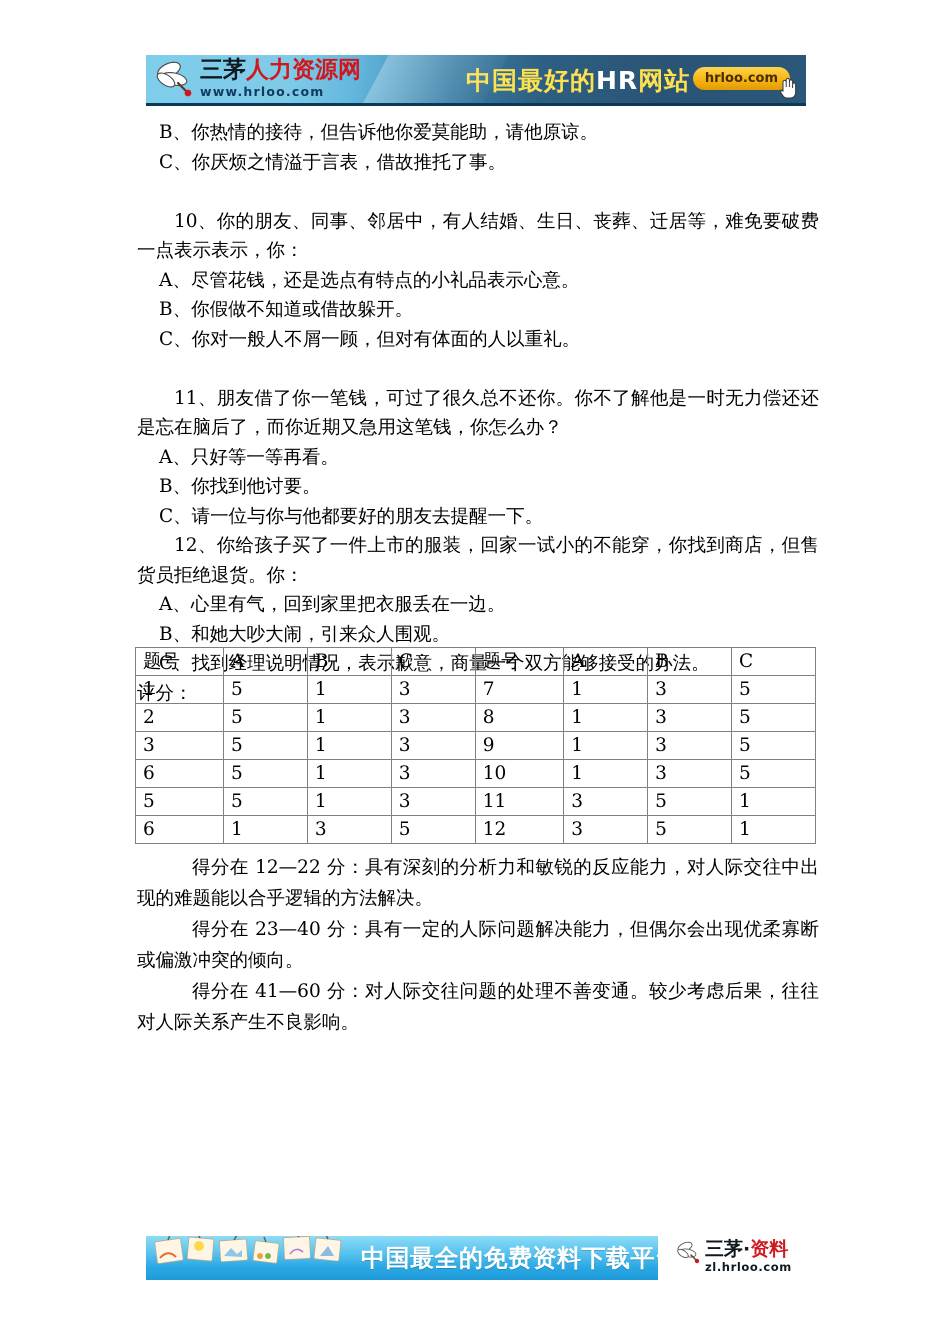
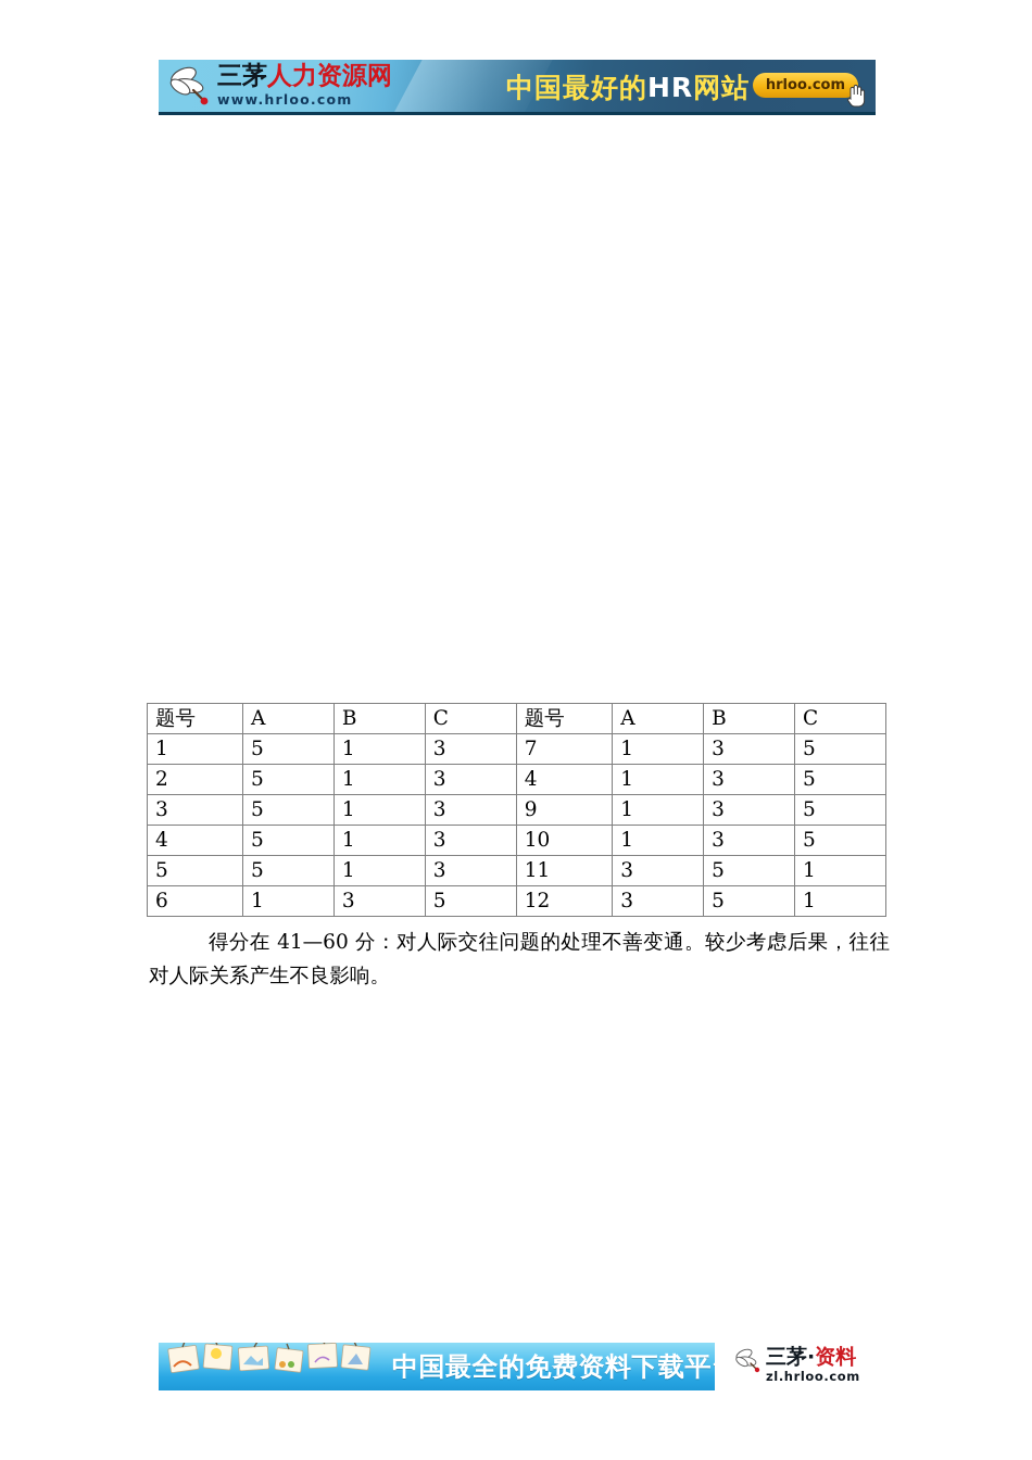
  三茅人力资源网
  www.hrloo.com
  国最好的HR网站
  hrloo.com
- B、你热情的接待，但告诉他你爱莫能助，请他原谅。
- C、你厌烦之情溢于言表，借故推托了事。
- 10、你的朋友、同事、邻居中，有人结婚、生日、丧葬、迁居等，难免要破费一点表示表示，你：
- A、尽管花钱，还是选点有特点的小礼品表示心意。
- B、你假做不知道或借故躲开。
- C、你对一般人不屑一顾，但对有体面的人以重礼。
- 11、朋友借了你一笔钱，可过了很久总不还你。你不了解他是一时无力偿还还是忘在脑后了，而你近期又急用这笔钱，你怎么办？
- A、只好等一等再看。
- B、你找到他讨要。
- C、请一位与你与他都要好的朋友去提醒一下。
- 12、你给孩子买了一件上市的服装，回家一试小的不能穿，你找到商店，但售货员拒绝退货。你：
- A、心里有气，回到家里把衣服丢在一边。
- B、和她大吵大闹，引来众人围观。
- C、找到经理说明情况，表示歉意，商量一个双方能够接受的办法。
- 评分：
  题号	A	B	C	题号	A	B	C
  1	5	1	3	7	1	3	5
- 2	5	1	3	8	1	3	5
+ 2	5	1	3	4	1	3	5
  3	5	1	3	9	1	3	5
- 6	5	1	3	10	1	3	5
+ 4	5	1	3	10	1	3	5
  5	5	1	3	11	3	5	1
  6	1	3	5	12	3	5	1
- 得分在 12—22 分：具有深刻的分析力和敏锐的反应能力，对人际交往中出现的难题能以合乎逻辑的方法解决。
- 得分在 23—40 分：具有一定的人际问题解决能力，但偶尔会出现优柔寡断或偏激冲突的倾向。
  得分在 41—60 分：对人际交往问题的处理不善变通。较少考虑后果，往往对人际关系产生不良影响。
  中国最全的免费资料下载平
  三茅·资料
  zl.hrloo.com
